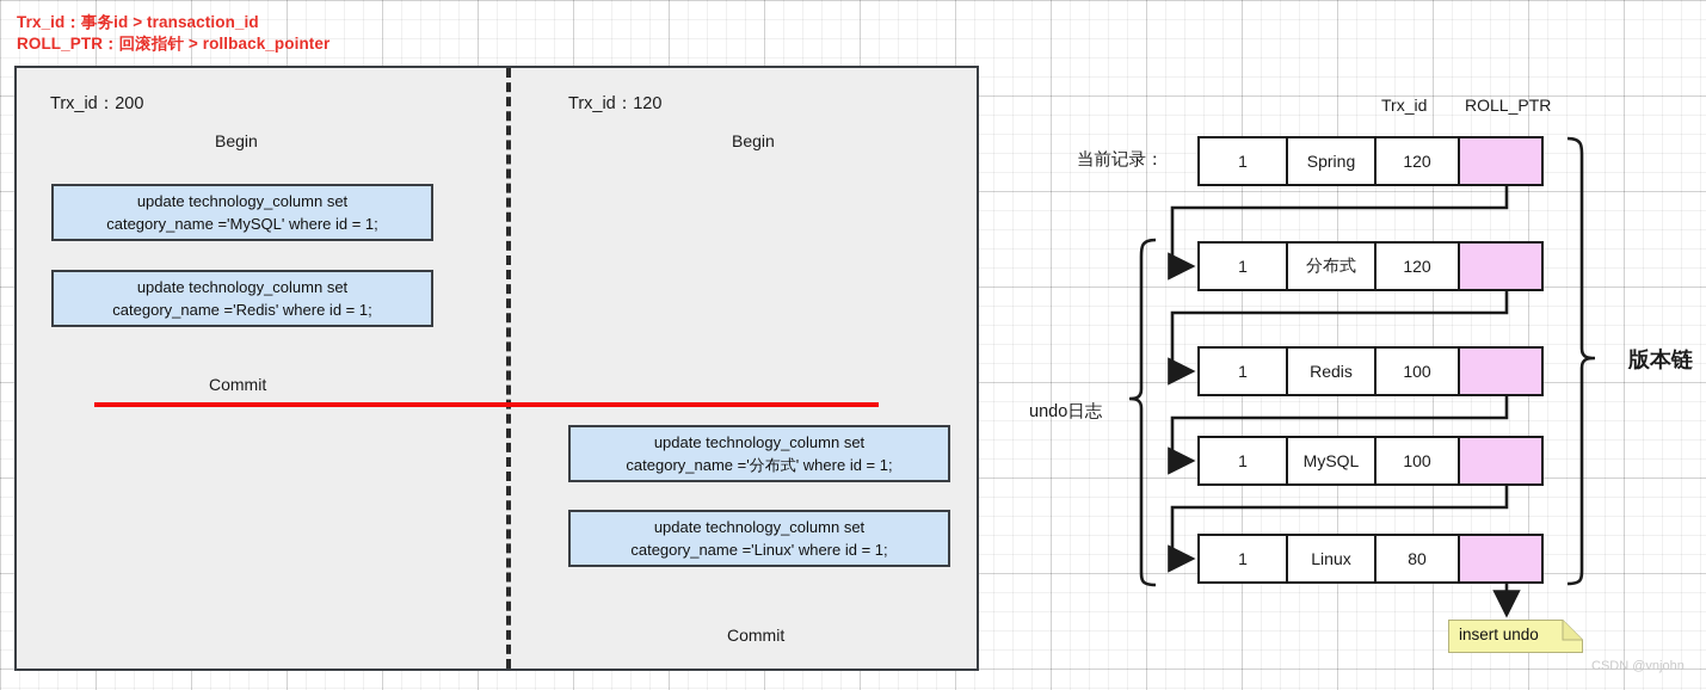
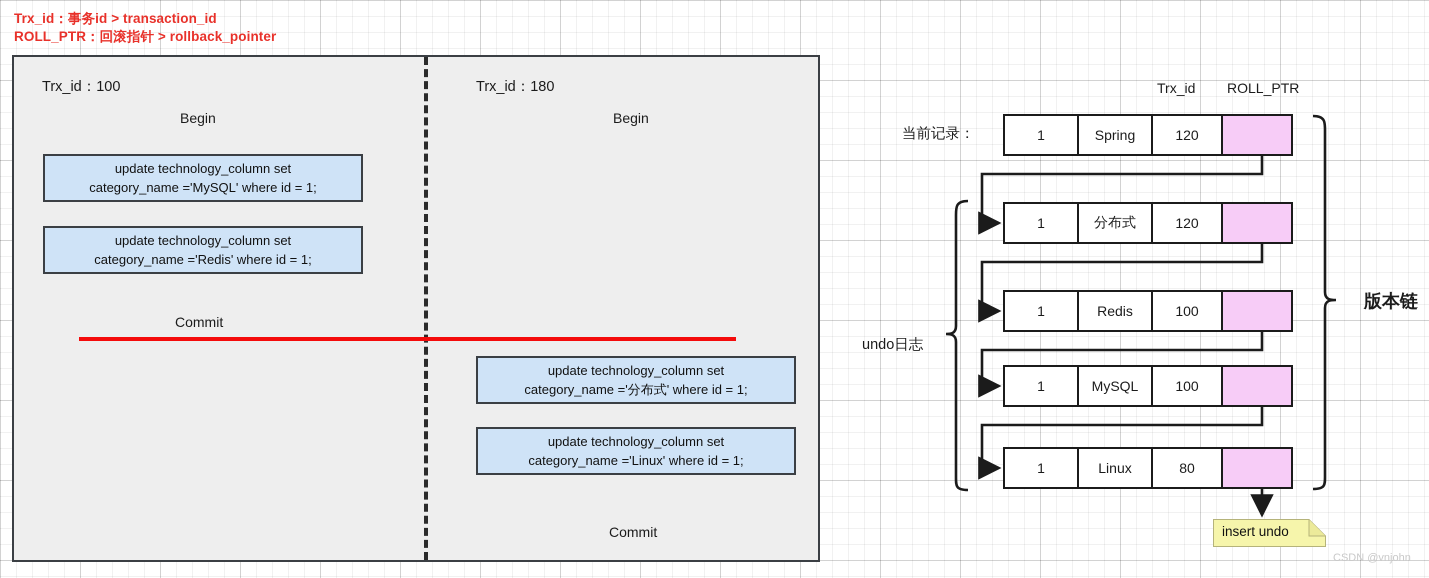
  Trx_id：事务id > transaction_id
  ROLL_PTR：回滚指针 > rollback_pointer
- Trx_id：200
+ Trx_id：100
  Begin
  update technology_column set
  category_name ='MySQL' where id = 1;
  update technology_column set
  category_name ='Redis' where id = 1;
  Commit
- Trx_id：120
+ Trx_id：180
  Begin
  update technology_column set
  category_name ='分布式' where id = 1;
  update technology_column set
  category_name ='Linux' where id = 1;
  Commit
  Trx_id
  ROLL_PTR
  当前记录：
  undo日志
  版本链
  1
  Spring
  120
  1
  分布式
  120
  1
  Redis
  100
  1
  MySQL
  100
  1
  Linux
  80
  insert undo
  CSDN @vnjohn
